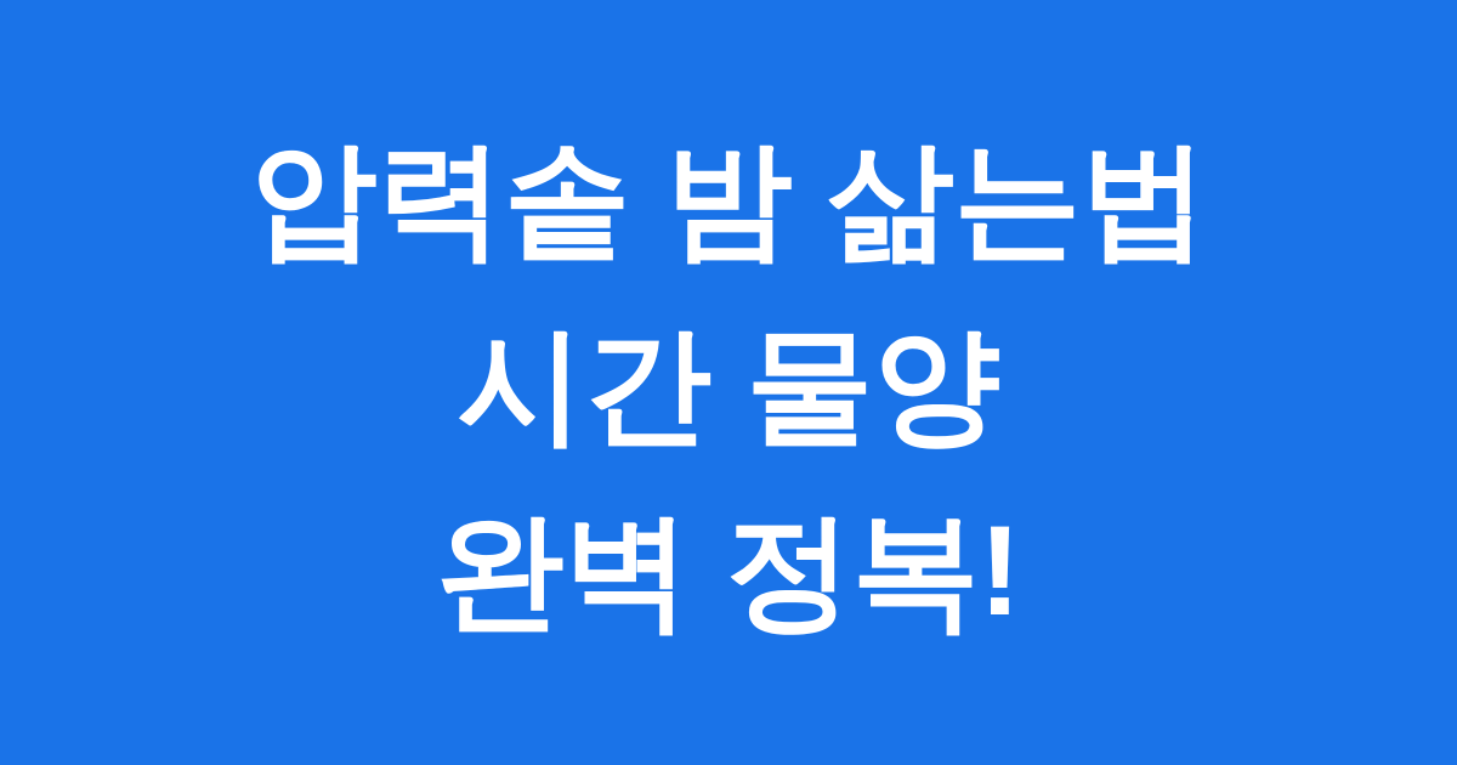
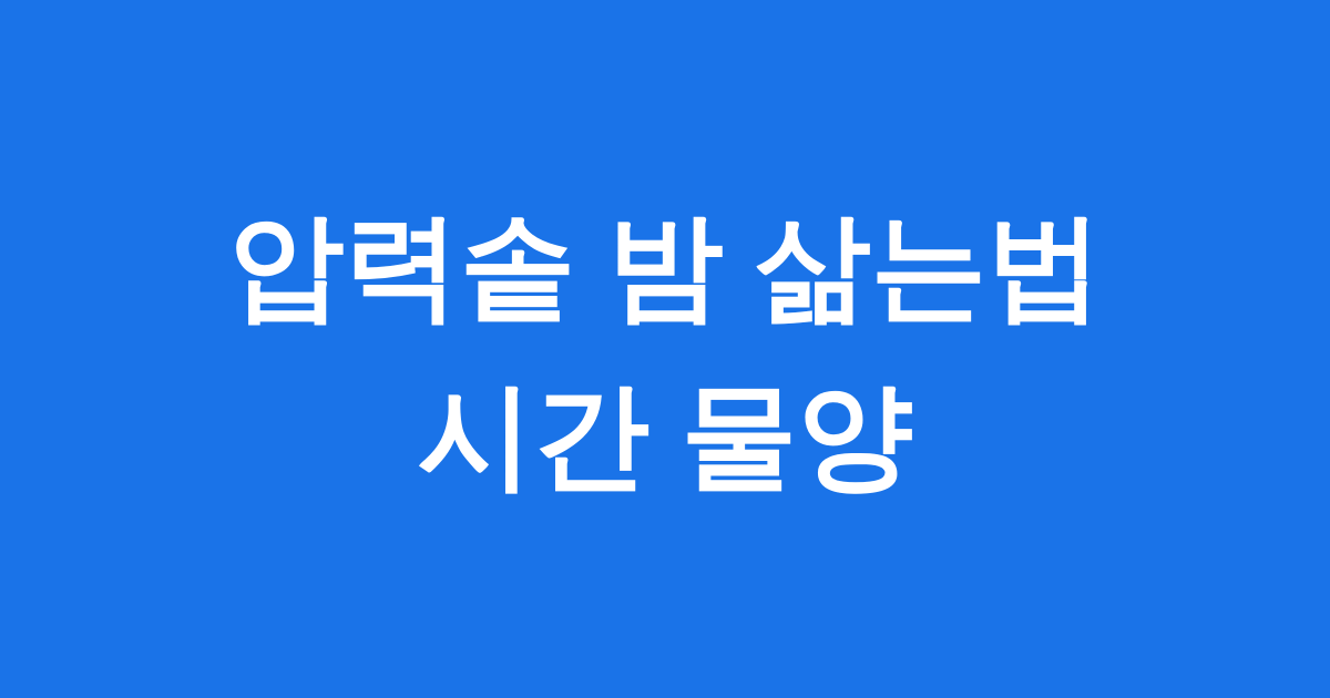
  압력솥 밤 삶는법
  시간 물양
- 완벽 정복!
